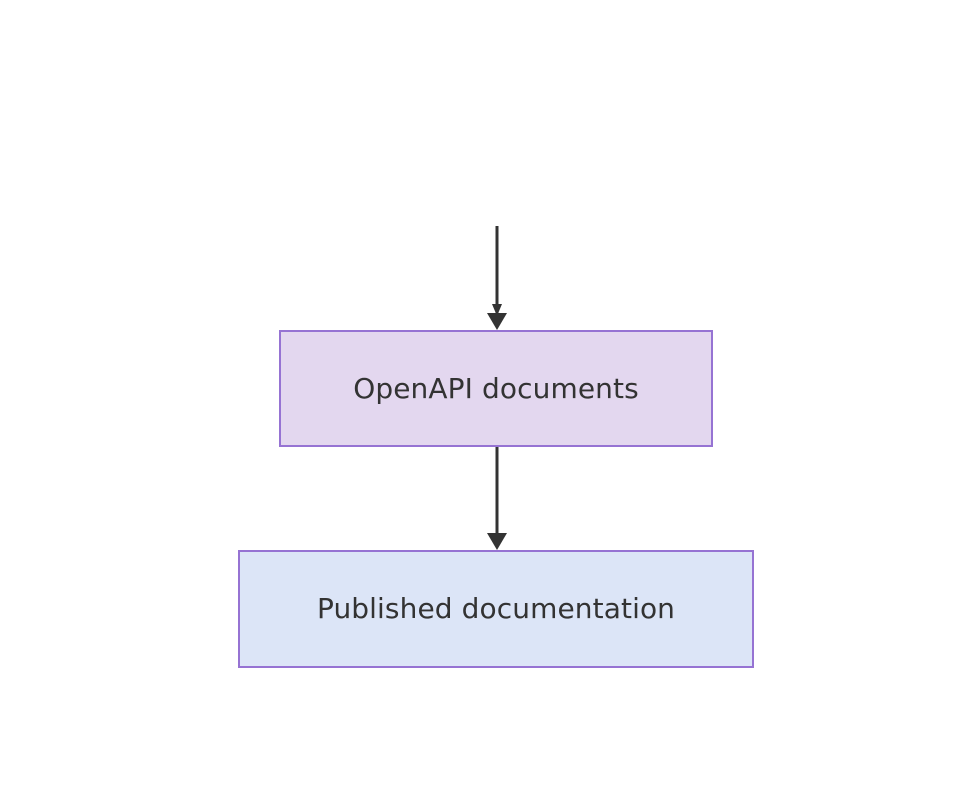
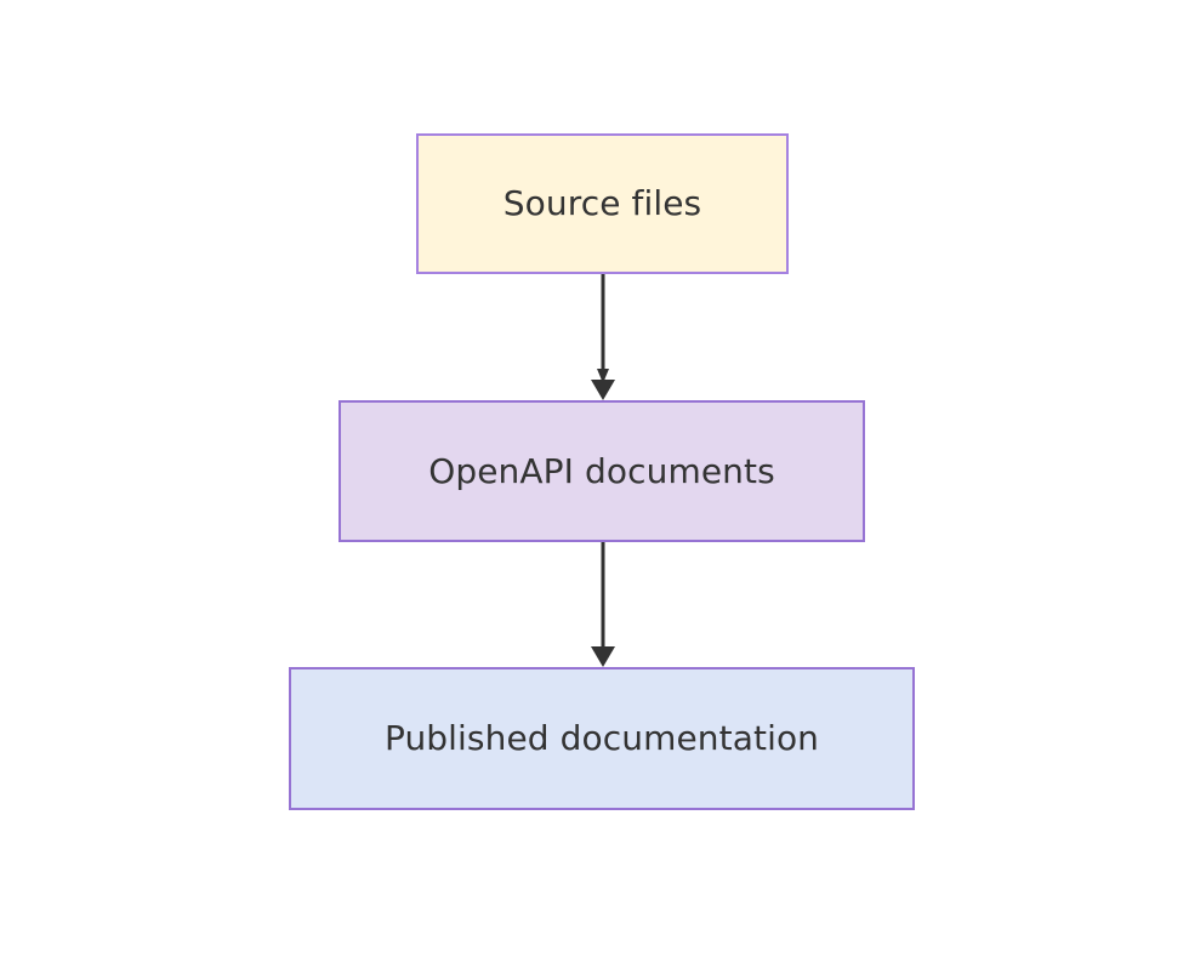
+ Source files
  OpenAPI documents
  Published documentation
